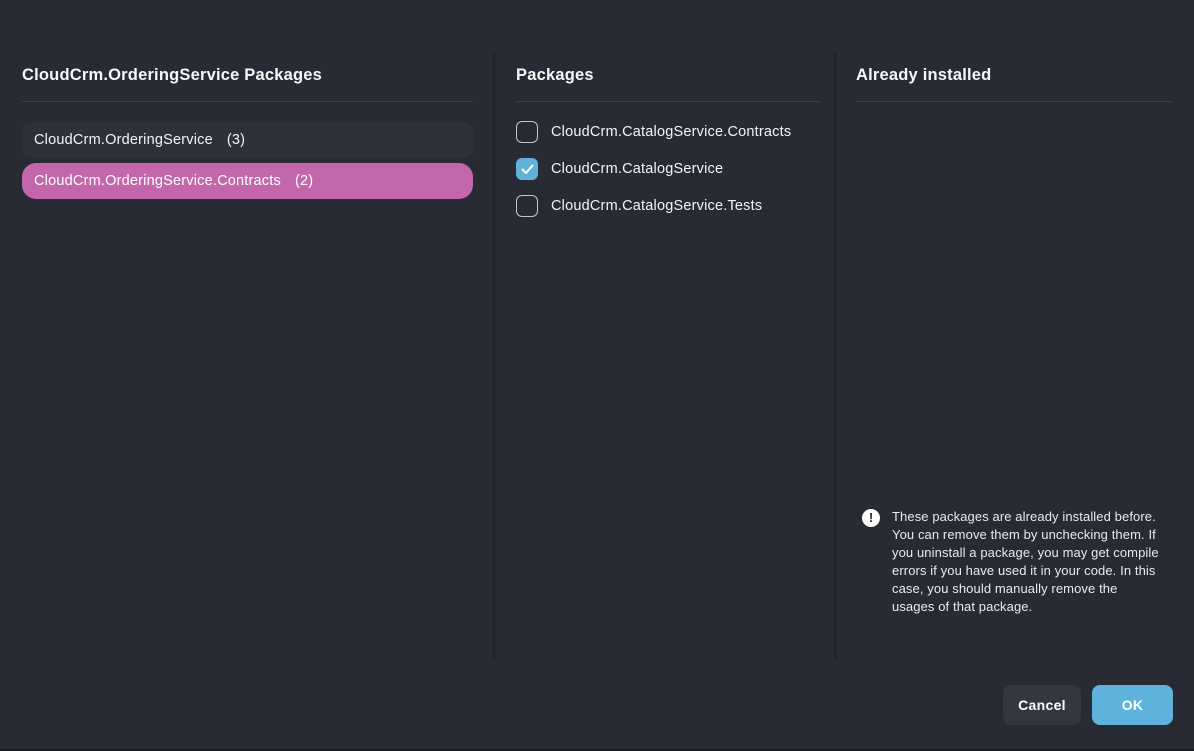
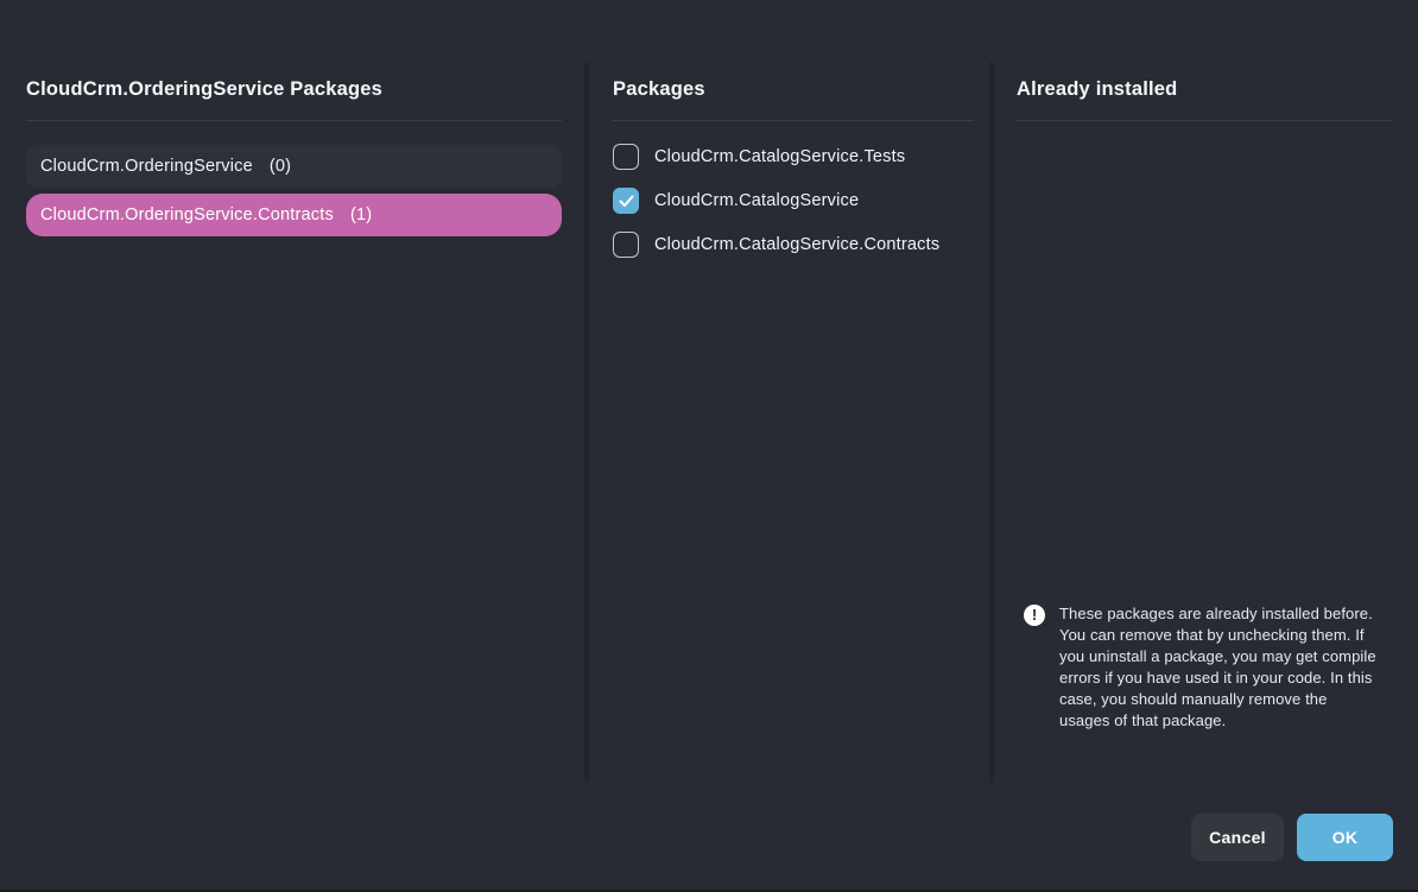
  CloudCrm.OrderingService Packages
  Packages
  Already installed
  CloudCrm.OrderingService
- (3)
+ (0)
  CloudCrm.OrderingService.Contracts
- (2)
+ (1)
- CloudCrm.CatalogService.Contracts
+ CloudCrm.CatalogService.Tests
  CloudCrm.CatalogService
- CloudCrm.CatalogService.Tests
+ CloudCrm.CatalogService.Contracts
  !
- These packages are already installed before. You can remove them by unchecking them. If you uninstall a package, you may get compile errors if you have used it in your code. In this case, you should manually remove the usages of that package.
+ These packages are already installed before. You can remove that by unchecking them. If you uninstall a package, you may get compile errors if you have used it in your code. In this case, you should manually remove the usages of that package.
  Cancel
  OK
